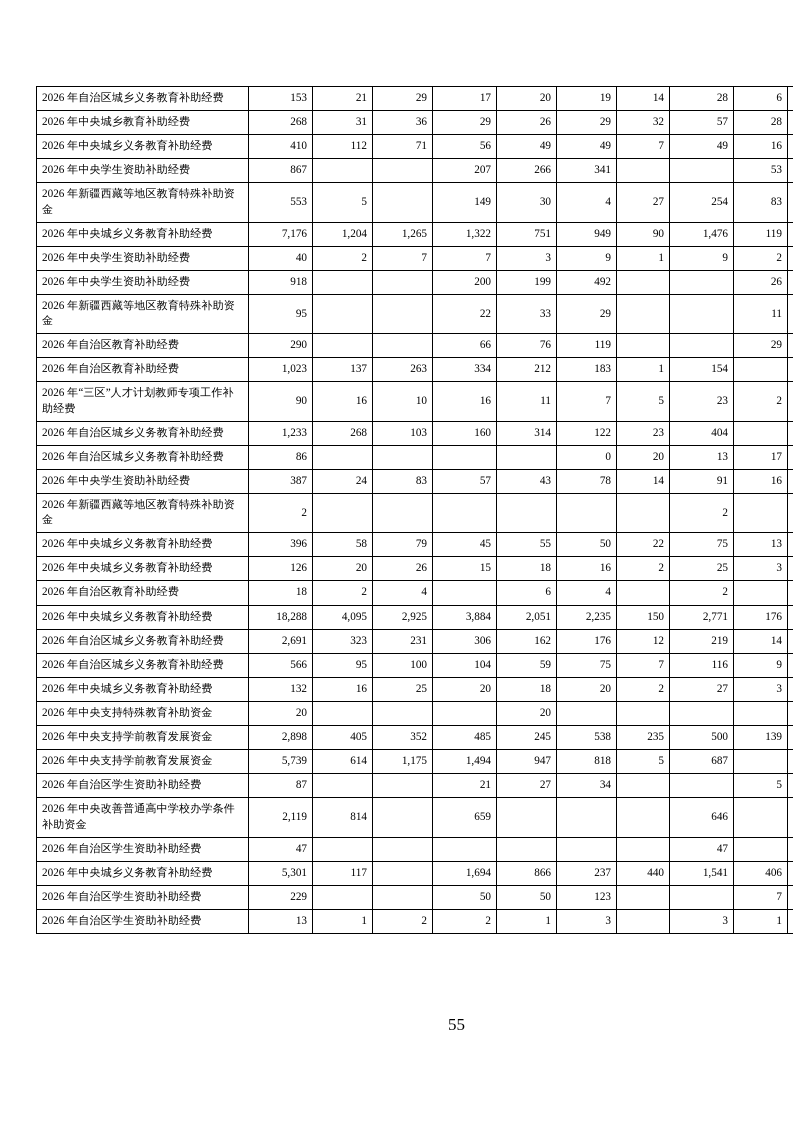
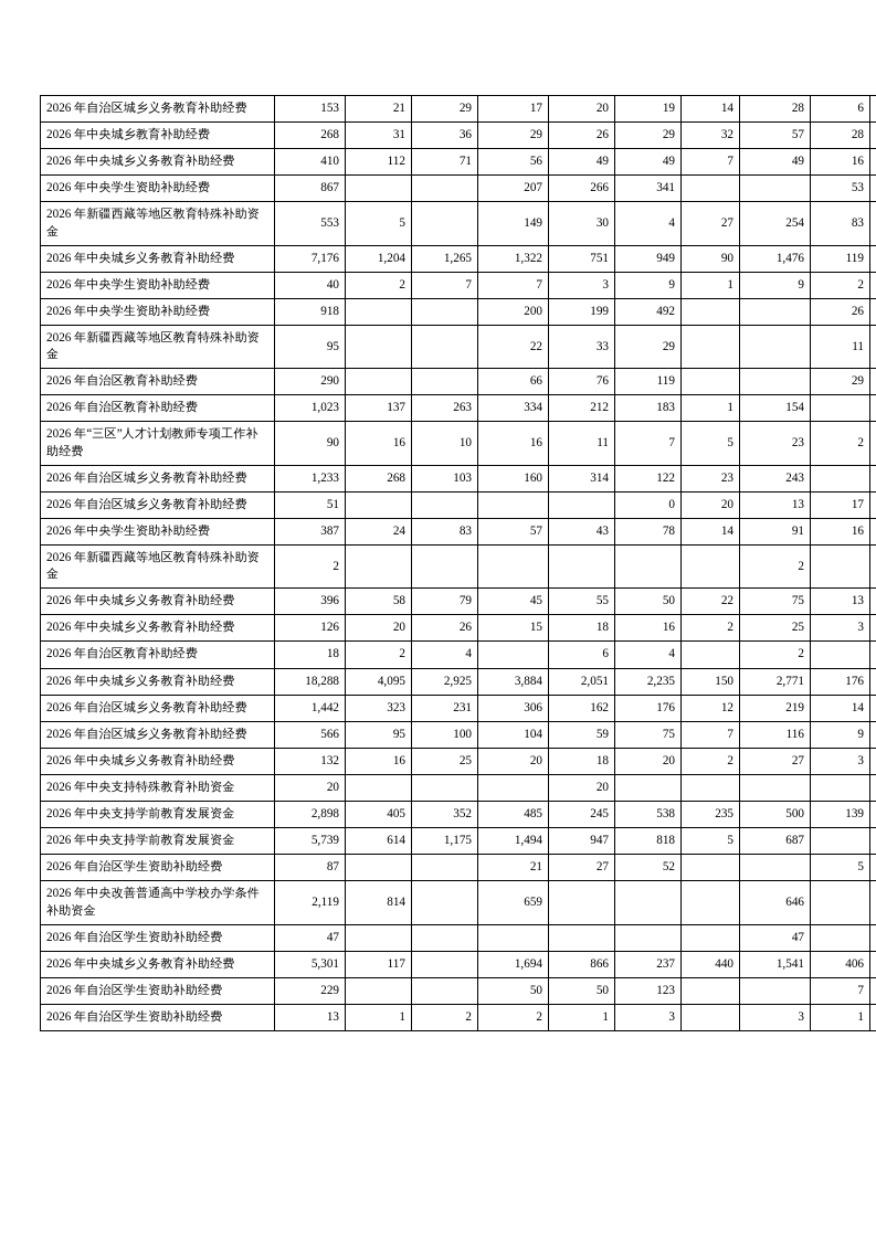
  2026 年自治区城乡义务教育补助经费	153	21	29	17	20	19	14	28	6
  2026 年中央城乡教育补助经费	268	31	36	29	26	29	32	57	28
  2026 年中央城乡义务教育补助经费	410	112	71	56	49	49	7	49	16
  2026 年中央学生资助补助经费	867			207	266	341			53
  2026 年新疆西藏等地区教育特殊补助资金	553	5		149	30	4	27	254	83
  2026 年中央城乡义务教育补助经费	7,176	1,204	1,265	1,322	751	949	90	1,476	119
  2026 年中央学生资助补助经费	40	2	7	7	3	9	1	9	2
  2026 年中央学生资助补助经费	918			200	199	492			26
  2026 年新疆西藏等地区教育特殊补助资金	95			22	33	29			11
  2026 年自治区教育补助经费	290			66	76	119			29
  2026 年自治区教育补助经费	1,023	137	263	334	212	183	1	154
  2026 年“三区”人才计划教师专项工作补助经费	90	16	10	16	11	7	5	23	2
- 2026 年自治区城乡义务教育补助经费	1,233	268	103	160	314	122	23	404
+ 2026 年自治区城乡义务教育补助经费	1,233	268	103	160	314	122	23	243
- 2026 年自治区城乡义务教育补助经费	86					0	20	13	17
+ 2026 年自治区城乡义务教育补助经费	51					0	20	13	17
  2026 年中央学生资助补助经费	387	24	83	57	43	78	14	91	16
  2026 年新疆西藏等地区教育特殊补助资金	2							2
  2026 年中央城乡义务教育补助经费	396	58	79	45	55	50	22	75	13
  2026 年中央城乡义务教育补助经费	126	20	26	15	18	16	2	25	3
  2026 年自治区教育补助经费	18	2	4		6	4		2
  2026 年中央城乡义务教育补助经费	18,288	4,095	2,925	3,884	2,051	2,235	150	2,771	176
- 2026 年自治区城乡义务教育补助经费	2,691	323	231	306	162	176	12	219	14
+ 2026 年自治区城乡义务教育补助经费	1,442	323	231	306	162	176	12	219	14
  2026 年自治区城乡义务教育补助经费	566	95	100	104	59	75	7	116	9
  2026 年中央城乡义务教育补助经费	132	16	25	20	18	20	2	27	3
  2026 年中央支持特殊教育补助资金	20				20
  2026 年中央支持学前教育发展资金	2,898	405	352	485	245	538	235	500	139
  2026 年中央支持学前教育发展资金	5,739	614	1,175	1,494	947	818	5	687
- 2026 年自治区学生资助补助经费	87			21	27	34			5
+ 2026 年自治区学生资助补助经费	87			21	27	52			5
  2026 年中央改善普通高中学校办学条件补助资金	2,119	814		659				646
  2026 年自治区学生资助补助经费	47							47
  2026 年中央城乡义务教育补助经费	5,301	117		1,694	866	237	440	1,541	406
  2026 年自治区学生资助补助经费	229			50	50	123			7
  2026 年自治区学生资助补助经费	13	1	2	2	1	3		3	1
- 55
